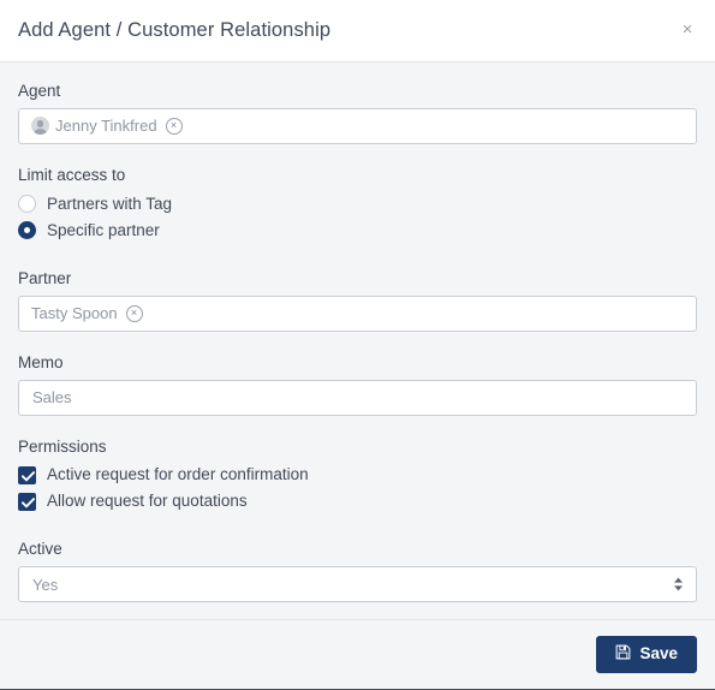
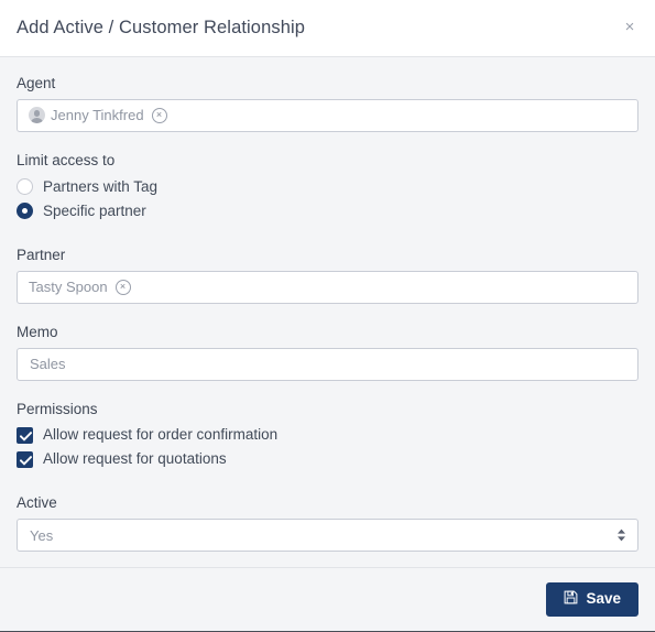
- Add Agent / Customer Relationship
+ Add Active / Customer Relationship
  ×
  Agent
  Jenny Tinkfred
  ×
  Limit access to
  Partners with Tag
  Specific partner
  Partner
  Tasty Spoon
  ×
  Memo
  Sales
  Permissions
- Active request for order confirmation
+ Allow request for order confirmation
  Allow request for quotations
  Active
  Yes
  Save
